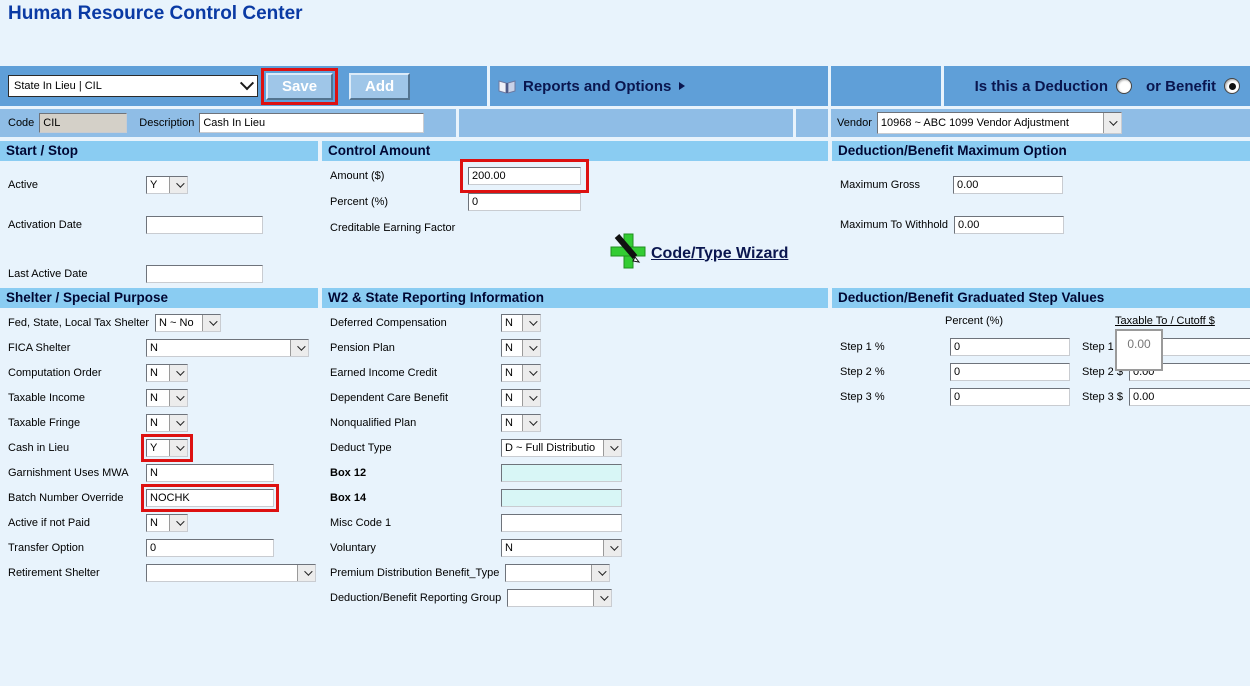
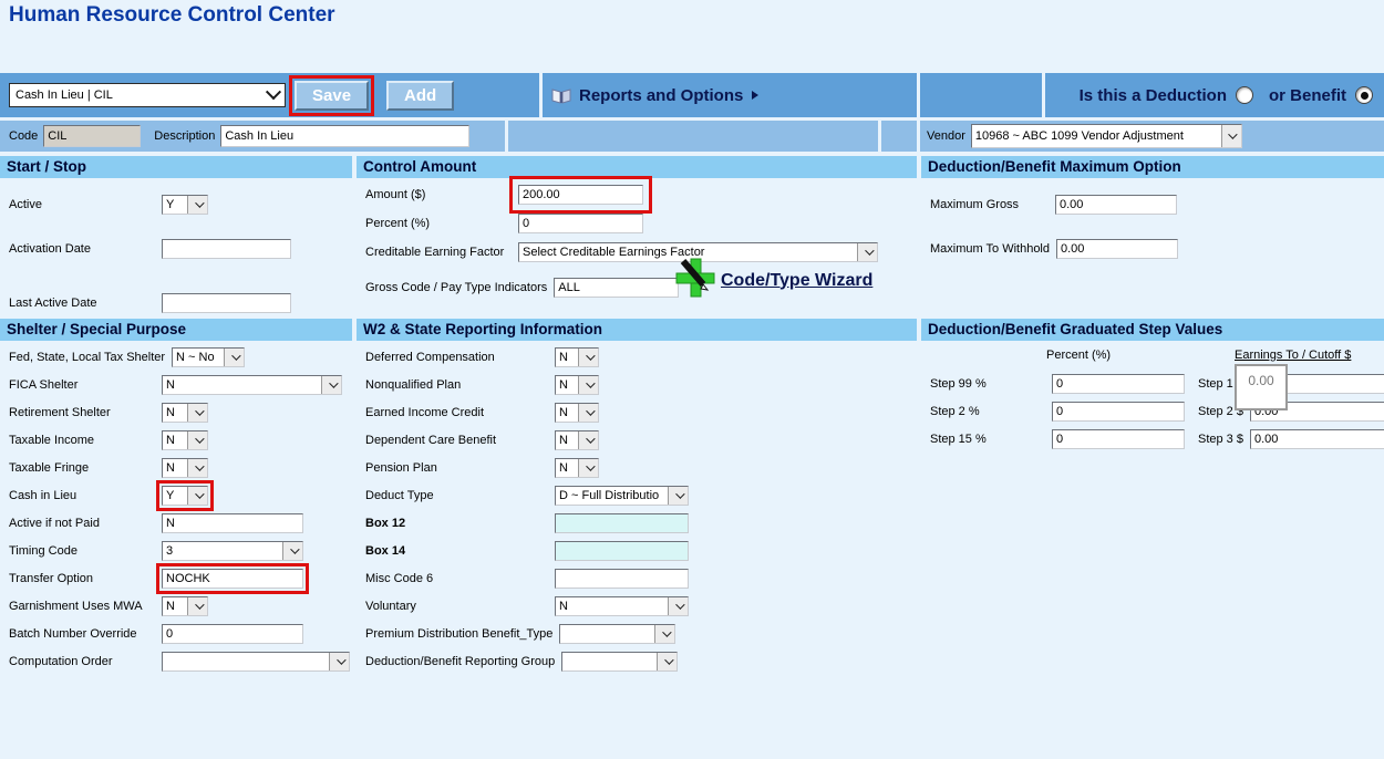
  Human Resource Control Center
- State In Lieu | CIL
+ Cash In Lieu | CIL
  Save
  Add
  Reports and Options
  Is this a Deduction
  or Benefit
  Code
  CIL
  Description
  Cash In Lieu
  Vendor
  10968 ~ ABC 1099 Vendor Adjustment
  Start / Stop
  Active
  Y
  Activation Date
  Last Active Date
  Control Amount
  Amount ($)
  200.00
  Percent (%)
  0
  Creditable Earning Factor
+ Select Creditable Earnings Factor
+ Gross Code / Pay Type Indicators
+ ALL
  Code/Type Wizard
  Deduction/Benefit Maximum Option
  Maximum Gross
  0.00
  Maximum To Withhold
  0.00
  Shelter / Special Purpose
  Fed, State, Local Tax Shelter
  N ~ No
  FICA Shelter
  N
- Computation Order
+ Retirement Shelter
  N
  Taxable Income
  N
  Taxable Fringe
  N
  Cash in Lieu
  Y
- Garnishment Uses MWA
+ Active if not Paid
  N
+ Timing Code
+ 3
- Batch Number Override
+ Transfer Option
  NOCHK
- Active if not Paid
+ Garnishment Uses MWA
  N
- Transfer Option
+ Batch Number Override
  0
- Retirement Shelter
+ Computation Order
  W2 & State Reporting Information
  Deferred Compensation
  N
- Pension Plan
+ Nonqualified Plan
  N
  Earned Income Credit
  N
  Dependent Care Benefit
  N
- Nonqualified Plan
+ Pension Plan
  N
  Deduct Type
  D ~ Full Distributio
  Box 12
  Box 14
- Misc Code 1
+ Misc Code 6
  Voluntary
  N
  Premium Distribution Benefit_Type
  Deduction/Benefit Reporting Group
  Deduction/Benefit Graduated Step Values
  Percent (%)
- Taxable To / Cutoff $
+ Earnings To / Cutoff $
- Step 1 %
+ Step 99 %
  0
  Step 1
  Step 2 %
  0
  Step 2 $
  0.00
- Step 3 %
+ Step 15 %
  0
  Step 3 $
  0.00
  0.00
